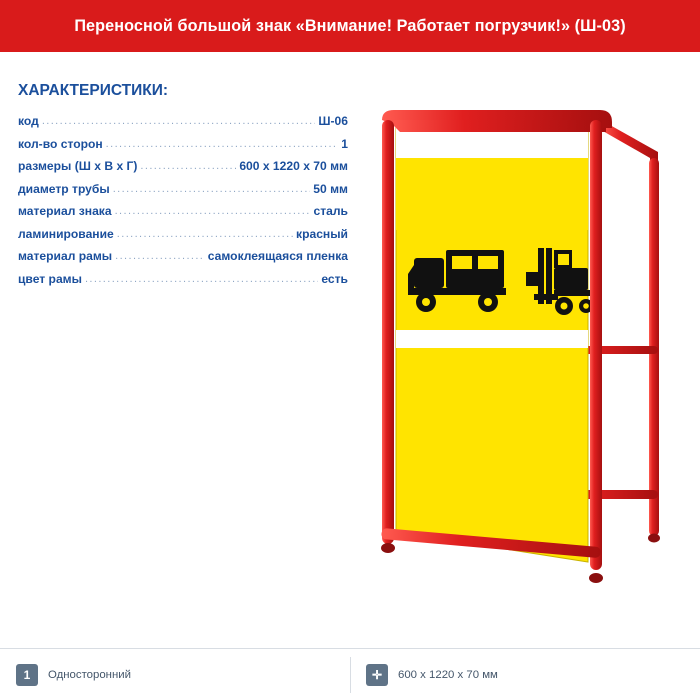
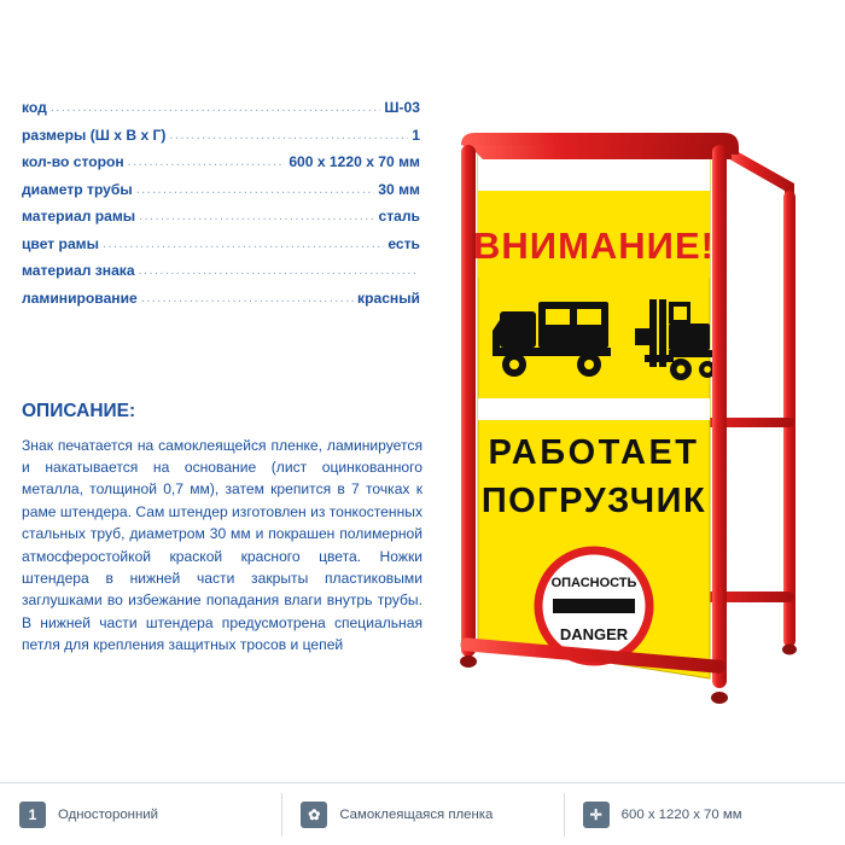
- Переносной большой знак «Внимание! Работает погрузчик!» (Ш-03)
- ХАРАКТЕРИСТИКИ:
  код
  .............................................................
- Ш-06
+ Ш-03
- кол-во сторон
+ размеры (Ш x В x Г)
  1
- размеры (Ш x В x Г)
+ кол-во сторон
  600 x 1220 x 70 мм
  диаметр трубы
- 50 мм
+ 30 мм
- материал знака
+ материал рамы
  сталь
- ламинирование
+ цвет рамы
- красный
+ есть
- материал рамы
+ материал знака
- самоклеящаяся пленка
- цвет рамы
+ ламинирование
- есть
+ красный
+ ОПИСАНИЕ:
+ Знак печатается на самоклеящейся пленке, ламинируется и накатывается на основание (лист оцинкованного металла, толщиной 0,7 мм), затем крепится в 7 точках к раме штендера. Сам штендер изготовлен из тонкостенных стальных труб, диаметром 30 мм и покрашен полимерной атмосферостойкой краской красного цвета. Ножки штендера в нижней части закрыты пластиковыми заглушками во избежание попадания влаги внутрь трубы. В нижней части штендера предусмотрена специальная петля для крепления защитных тросов и цепей
+ ВНИМАНИЕ!
+ РАБОТАЕТ
+ ПОГРУЗЧИК
+ ОПАСНОСТЬ
+ DANGER
  1
  Односторонний
+ ✿
+ Самоклеящаяся пленка
  ✛
  600 x 1220 x 70 мм
